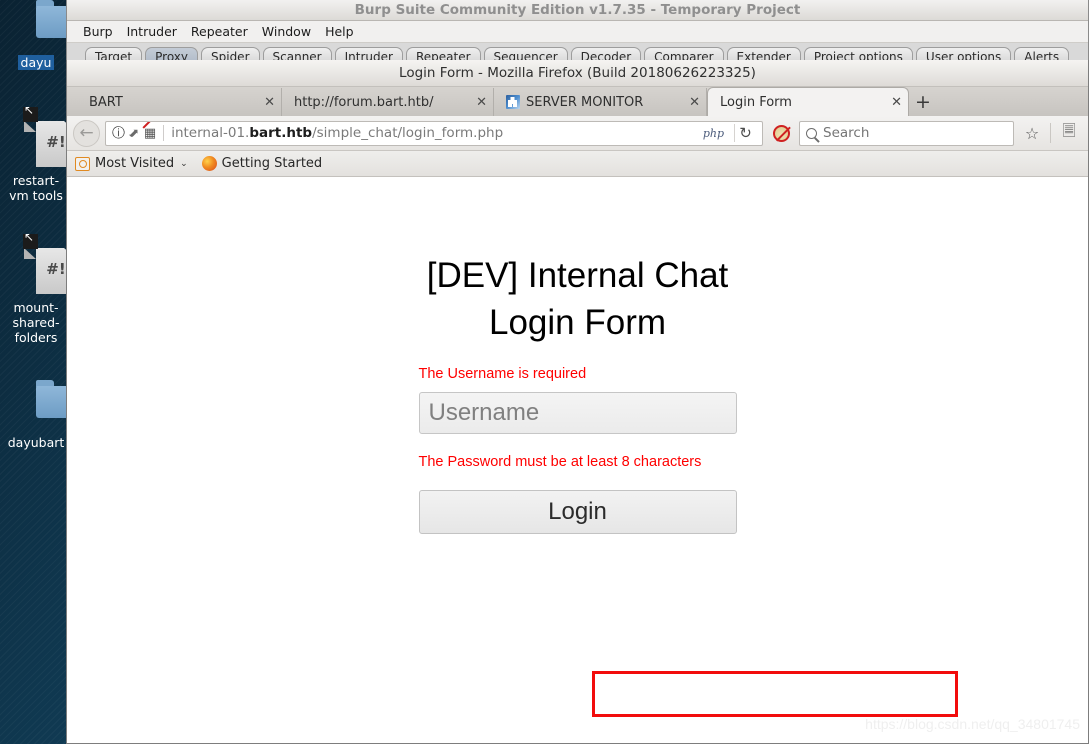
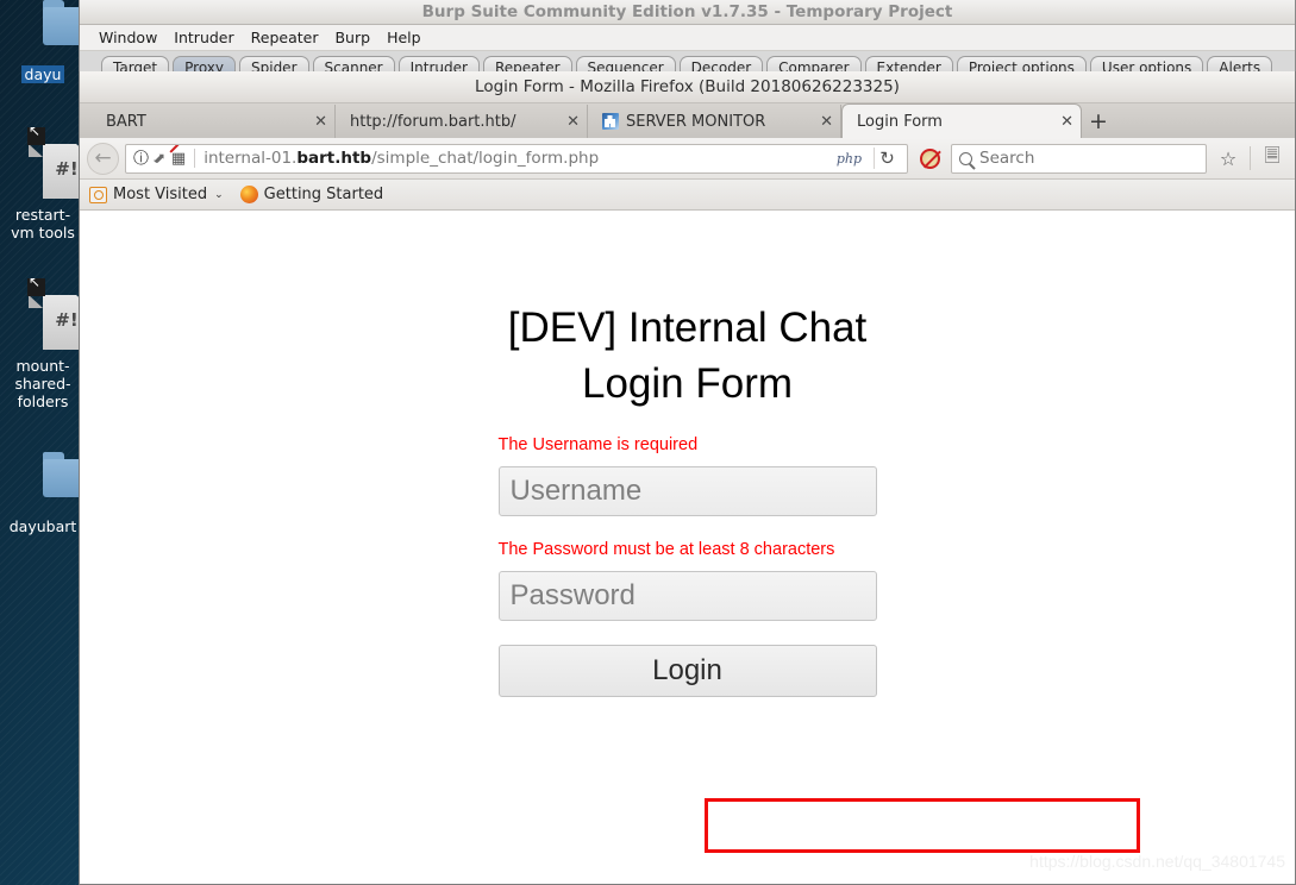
  dayu
  #!
  restart-vm tools
  #!
  mount-shared-folders
  dayubart
  Burp Suite Community Edition v1.7.35 - Temporary Project
- Burp
+ Window
  Intruder
  Repeater
- Window
+ Burp
  Help
  Target
  Proxy
  Spider
  Scanner
  Intruder
  Repeater
  Sequencer
  Decoder
  Comparer
  Extender
  Project options
  User options
  Alerts
  Login Form - Mozilla Firefox (Build 20180626223325)
  BART
  ✕
  http://forum.bart.htb/
  ✕
  SERVER MONITOR
  ✕
  Login Form
  ✕
  +
  ←
  ⓘ
  ▦
  internal-01.bart.htb/simple_chat/login_form.php
  php
  ↻
  Search
  ☆
  🗏
  Most Visited
  ⌄
  Getting Started
  [DEV] Internal Chat Login Form
  The Username is required
  Username
  The Password must be at least 8 characters
+ Password
  Login
  https://blog.csdn.net/qq_34801745
